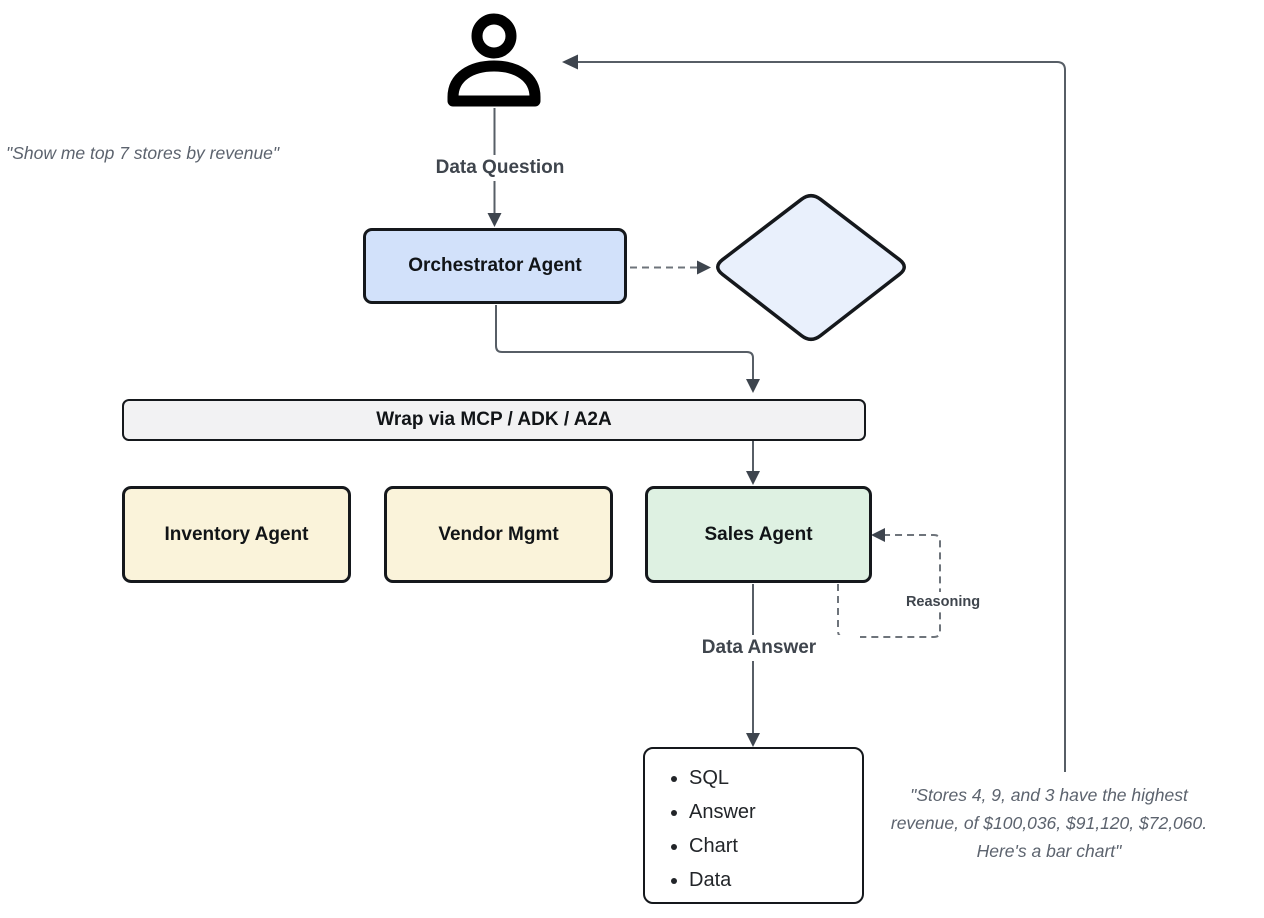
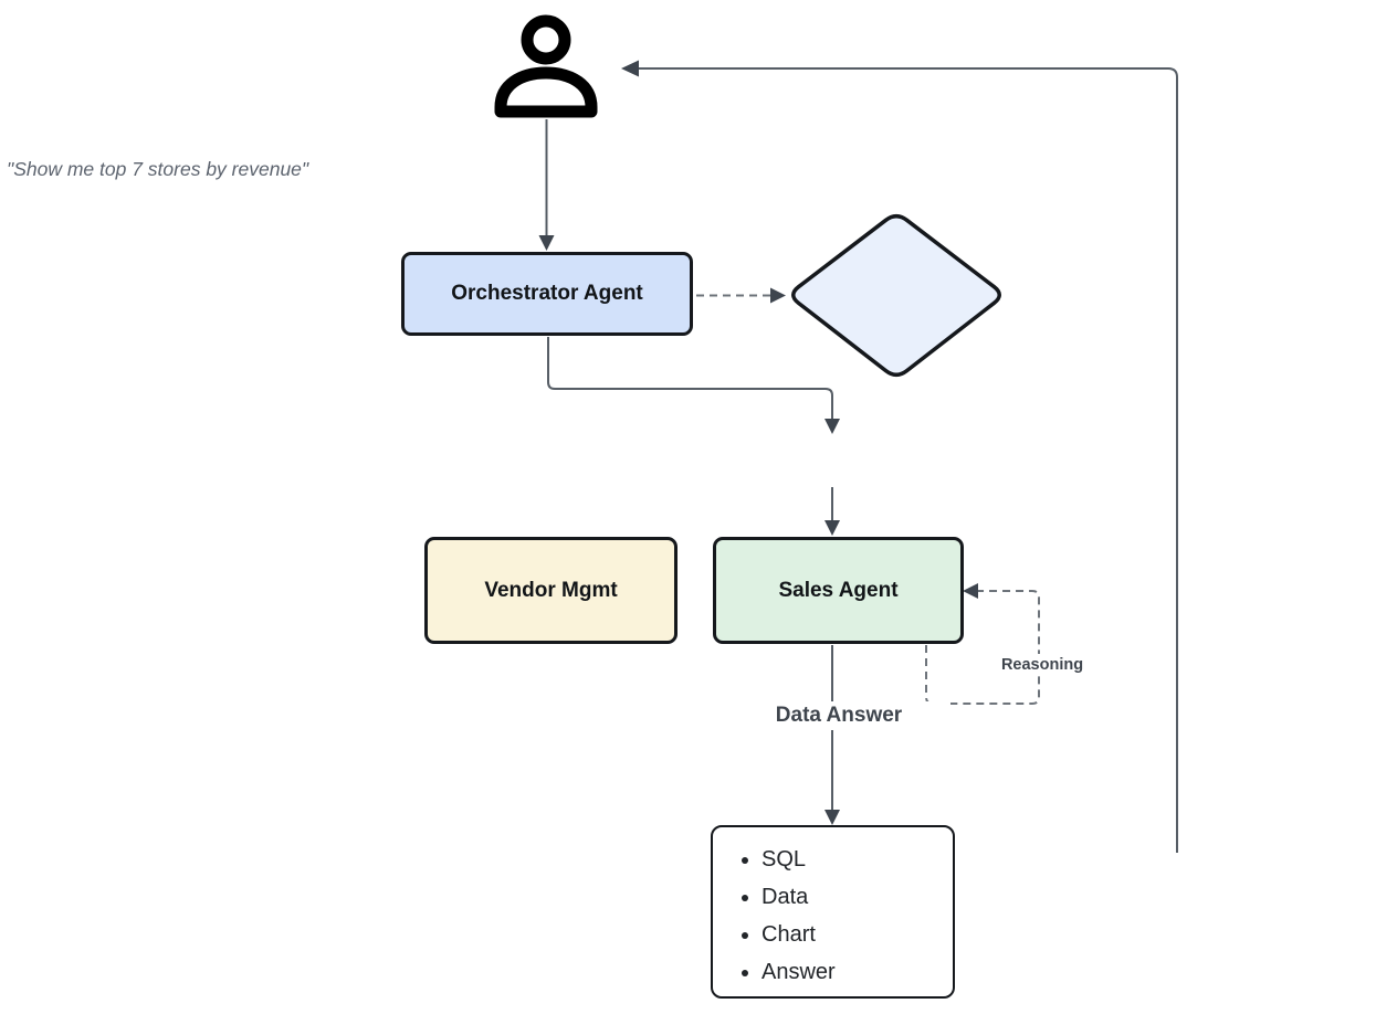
  "Show me top 7 stores by revenue"
- "Stores 4, 9, and 3 have the highest
- revenue, of $100,036, $91,120, $72,060.
- Here's a bar chart"
- Data Question
  Data Answer
  Reasoning
  Orchestrator Agent
- Wrap via MCP / ADK / A2A
- Inventory Agent
  Vendor Mgmt
  Sales Agent
  SQL
- Answer
+ Data
  Chart
- Data
+ Answer
